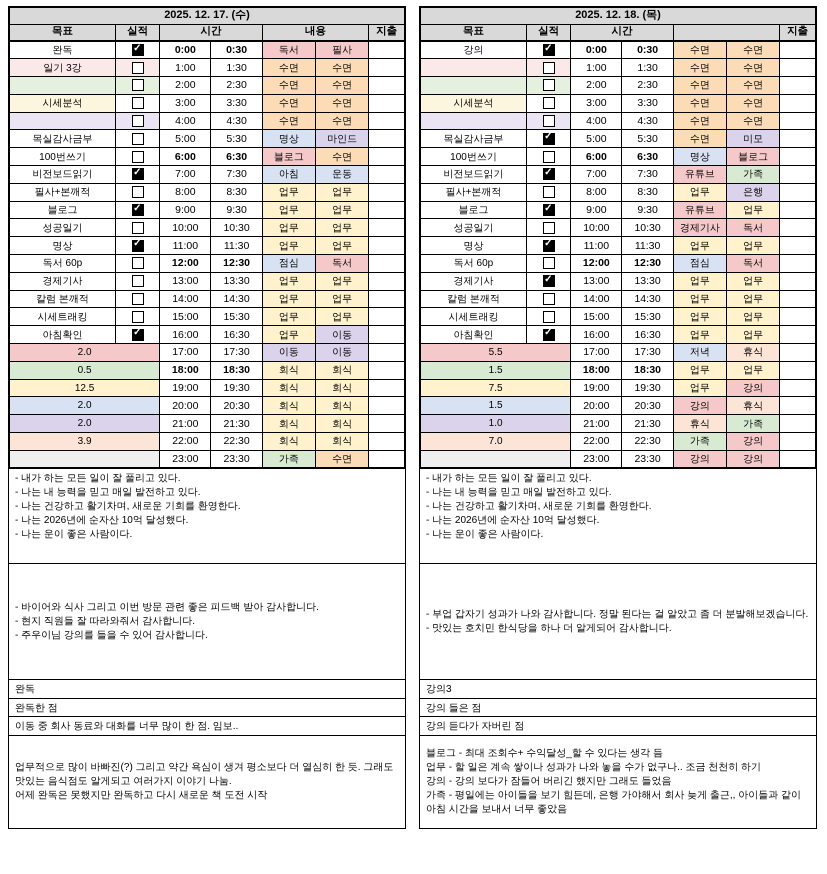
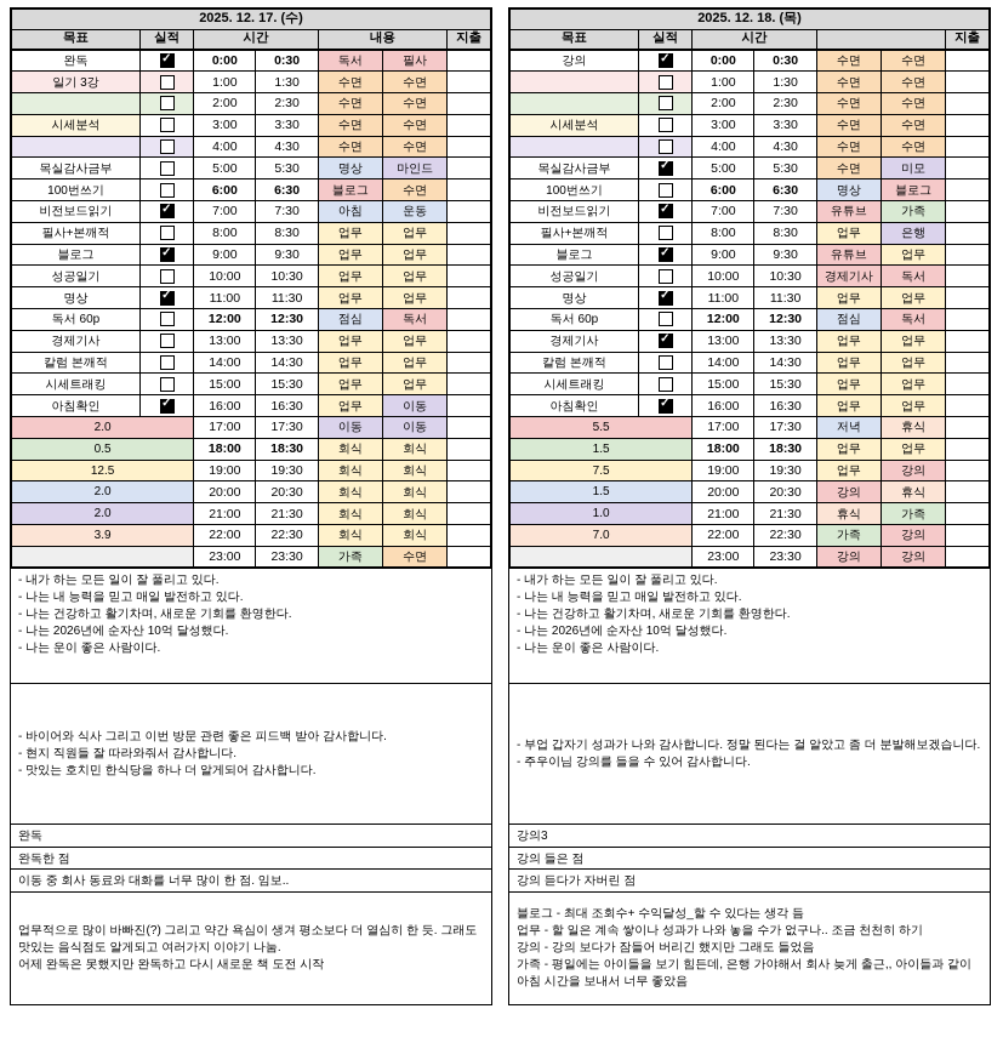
  2025. 12. 17. (수)
  목표	실적	시간	내용	지출
  완독		0:00	0:30	독서	필사
  일기 3강		1:00	1:30	수면	수면
  		2:00	2:30	수면	수면
  시세분석		3:00	3:30	수면	수면
  		4:00	4:30	수면	수면
  목실감사금부		5:00	5:30	명상	마인드
  100번쓰기		6:00	6:30	블로그	수면
  비전보드읽기		7:00	7:30	아침	운동
  필사+본깨적		8:00	8:30	업무	업무
  블로그		9:00	9:30	업무	업무
  성공일기		10:00	10:30	업무	업무
  명상		11:00	11:30	업무	업무
  독서 60p		12:00	12:30	점심	독서
  경제기사		13:00	13:30	업무	업무
  칼럼 본깨적		14:00	14:30	업무	업무
  시세트래킹		15:00	15:30	업무	업무
  아침확인		16:00	16:30	업무	이동
  2.0	17:00	17:30	이동	이동
  0.5	18:00	18:30	회식	회식
  12.5	19:00	19:30	회식	회식
  2.0	20:00	20:30	회식	회식
  2.0	21:00	21:30	회식	회식
  3.9	22:00	22:30	회식	회식
  	23:00	23:30	가족	수면
  - 내가 하는 모든 일이 잘 풀리고 있다.
  - 나는 내 능력을 믿고 매일 발전하고 있다.
  - 나는 건강하고 활기차며, 새로운 기회를 환영한다.
  - 나는 2026년에 순자산 10억 달성했다.
  - 나는 운이 좋은 사람이다.
  - 바이어와 식사 그리고 이번 방문 관련 좋은 피드백 받아 감사합니다.
  - 현지 직원들 잘 따라와줘서 감사합니다.
- - 주우이님 강의를 들을 수 있어 감사합니다.
+ - 맛있는 호치민 한식당을 하나 더 알게되어 감사합니다.
  완독
  완독한 점
  이동 중 회사 동료와 대화를 너무 많이 한 점. 임보..
  업무적으로 많이 바빠진(?) 그리고 약간 욕심이 생겨 평소보다 더 열심히 한 듯. 그래도 맛있는 음식점도 알게되고 여러가지 이야기 나눔.
  어제 완독은 못했지만 완독하고 다시 새로운 책 도전 시작
  2025. 12. 18. (목)
  목표	실적	시간		지출
  강의		0:00	0:30	수면	수면
  		1:00	1:30	수면	수면
  		2:00	2:30	수면	수면
  시세분석		3:00	3:30	수면	수면
  		4:00	4:30	수면	수면
  목실감사금부		5:00	5:30	수면	미모
  100번쓰기		6:00	6:30	명상	블로그
  비전보드읽기		7:00	7:30	유튜브	가족
  필사+본깨적		8:00	8:30	업무	은행
  블로그		9:00	9:30	유튜브	업무
  성공일기		10:00	10:30	경제기사	독서
  명상		11:00	11:30	업무	업무
  독서 60p		12:00	12:30	점심	독서
  경제기사		13:00	13:30	업무	업무
  칼럼 본깨적		14:00	14:30	업무	업무
  시세트래킹		15:00	15:30	업무	업무
  아침확인		16:00	16:30	업무	업무
  5.5	17:00	17:30	저녁	휴식
  1.5	18:00	18:30	업무	업무
  7.5	19:00	19:30	업무	강의
  1.5	20:00	20:30	강의	휴식
  1.0	21:00	21:30	휴식	가족
  7.0	22:00	22:30	가족	강의
  	23:00	23:30	강의	강의
  - 내가 하는 모든 일이 잘 풀리고 있다.
  - 나는 내 능력을 믿고 매일 발전하고 있다.
  - 나는 건강하고 활기차며, 새로운 기회를 환영한다.
  - 나는 2026년에 순자산 10억 달성했다.
  - 나는 운이 좋은 사람이다.
  - 부업 갑자기 성과가 나와 감사합니다. 정말 된다는 걸 알았고 좀 더 분발해보겠습니다.
- - 맛있는 호치민 한식당을 하나 더 알게되어 감사합니다.
+ - 주우이님 강의를 들을 수 있어 감사합니다.
  강의3
  강의 들은 점
  강의 듣다가 자버린 점
  블로그 - 최대 조회수+ 수익달성_할 수 있다는 생각 듬
  업무 - 할 일은 계속 쌓이나 성과가 나와 놓을 수가 없구나.. 조금 천천히 하기
  강의 - 강의 보다가 잠들어 버리긴 했지만 그래도 들었음
  가족 - 평일에는 아이들을 보기 힘든데, 은행 가야해서 회사 늦게 출근,, 아이들과 같이 아침 시간을 보내서 너무 좋았음
